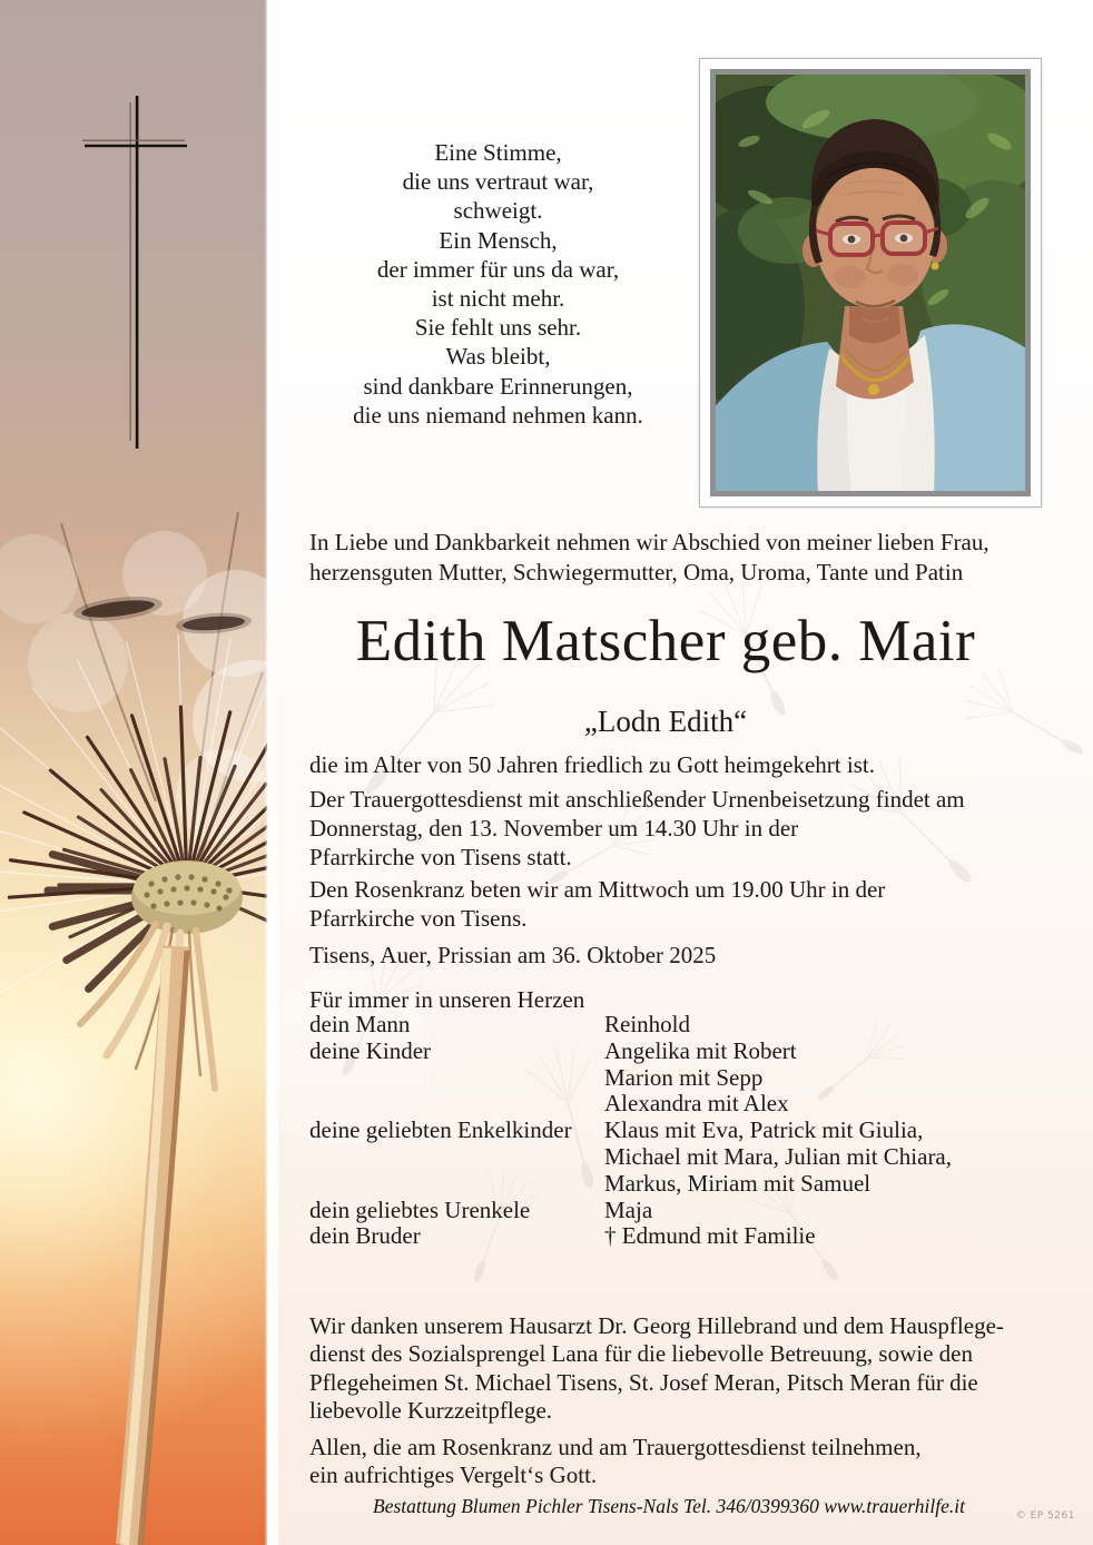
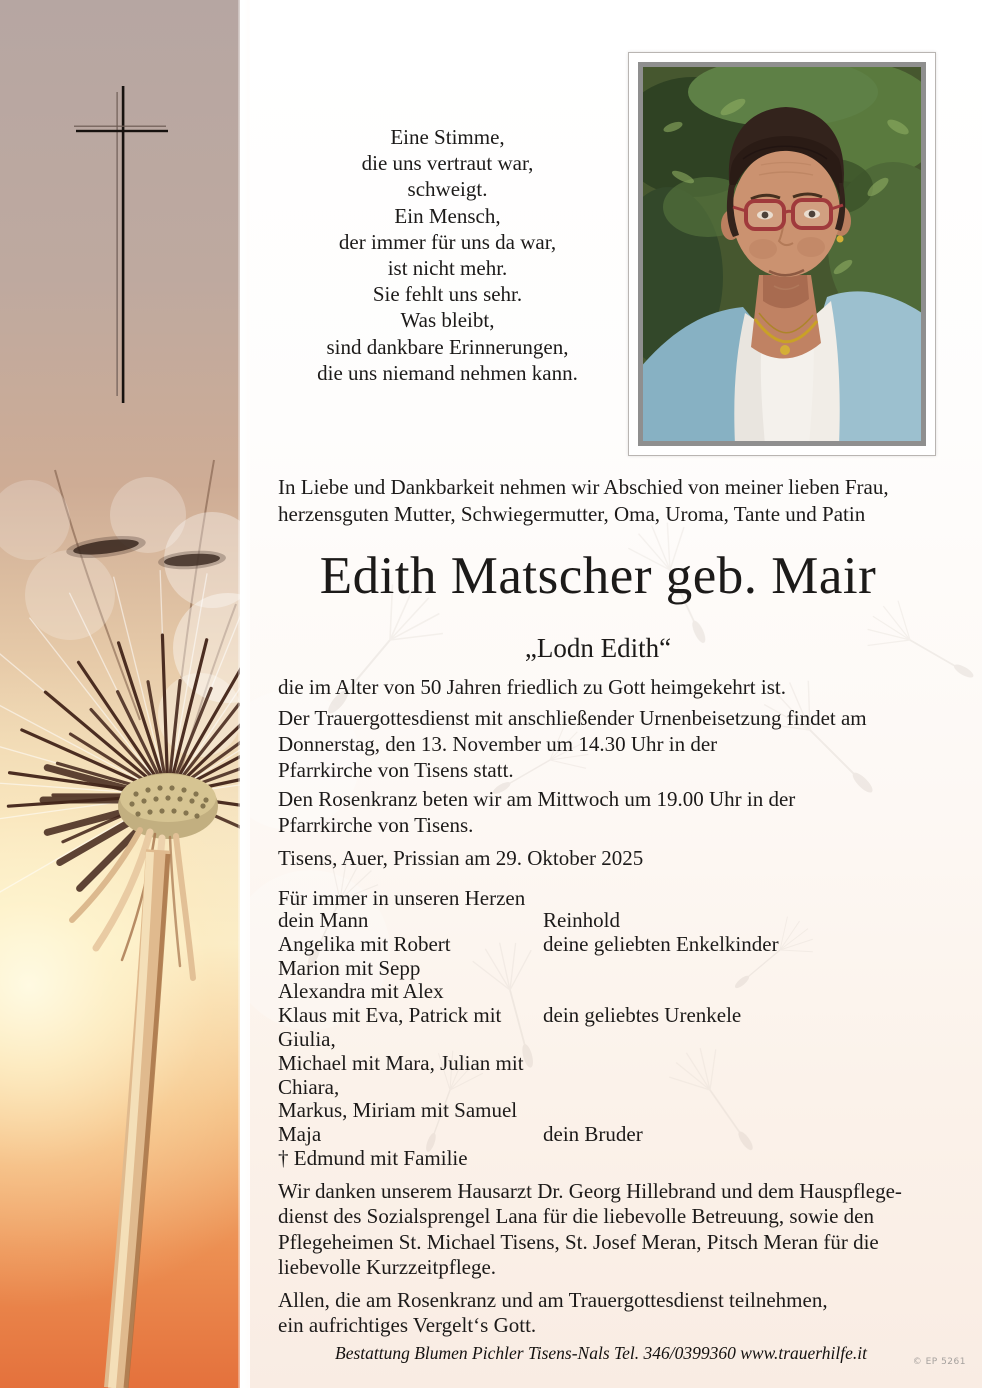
  Eine Stimme,
  die uns vertraut war,
  schweigt.
  Ein Mensch,
  der immer für uns da war,
  ist nicht mehr.
  Sie fehlt uns sehr.
  Was bleibt,
  sind dankbare Erinnerungen,
  die uns niemand nehmen kann.
  In Liebe und Dankbarkeit nehmen wir Abschied von meiner lieben Frau,
  herzensguten Mutter, Schwiegermutter, Oma, Uroma, Tante und Patin
  Edith Matscher geb. Mair
  „Lodn Edith“
  die im Alter von 50 Jahren friedlich zu Gott heimgekehrt ist.
  Der Trauergottesdienst mit anschließender Urnenbeisetzung findet am
  Donnerstag, den 13. November um 14.30 Uhr in der
  Pfarrkirche von Tisens statt.
  Den Rosenkranz beten wir am Mittwoch um 19.00 Uhr in der
  Pfarrkirche von Tisens.
- Tisens, Auer, Prissian am 36. Oktober 2025
+ Tisens, Auer, Prissian am 29. Oktober 2025
  Für immer in unseren Herzen
  dein Mann
  Reinhold
- deine Kinder
  Angelika mit Robert
  Marion mit Sepp
  Alexandra mit Alex
  deine geliebten Enkelkinder
  Klaus mit Eva, Patrick mit Giulia,
  Michael mit Mara, Julian mit Chiara,
  Markus, Miriam mit Samuel
  dein geliebtes Urenkele
  Maja
  dein Bruder
  † Edmund mit Familie
  Wir danken unserem Hausarzt Dr. Georg Hillebrand und dem Hauspflege-
  dienst des Sozialsprengel Lana für die liebevolle Betreuung, sowie den
  Pflegeheimen St. Michael Tisens, St. Josef Meran, Pitsch Meran für die
  liebevolle Kurzzeitpflege.
  Allen, die am Rosenkranz und am Trauergottesdienst teilnehmen,
  ein aufrichtiges Vergelt‘s Gott.
  Bestattung Blumen Pichler Tisens-Nals Tel. 346/0399360 www.trauerhilfe.it
  © EP 5261
